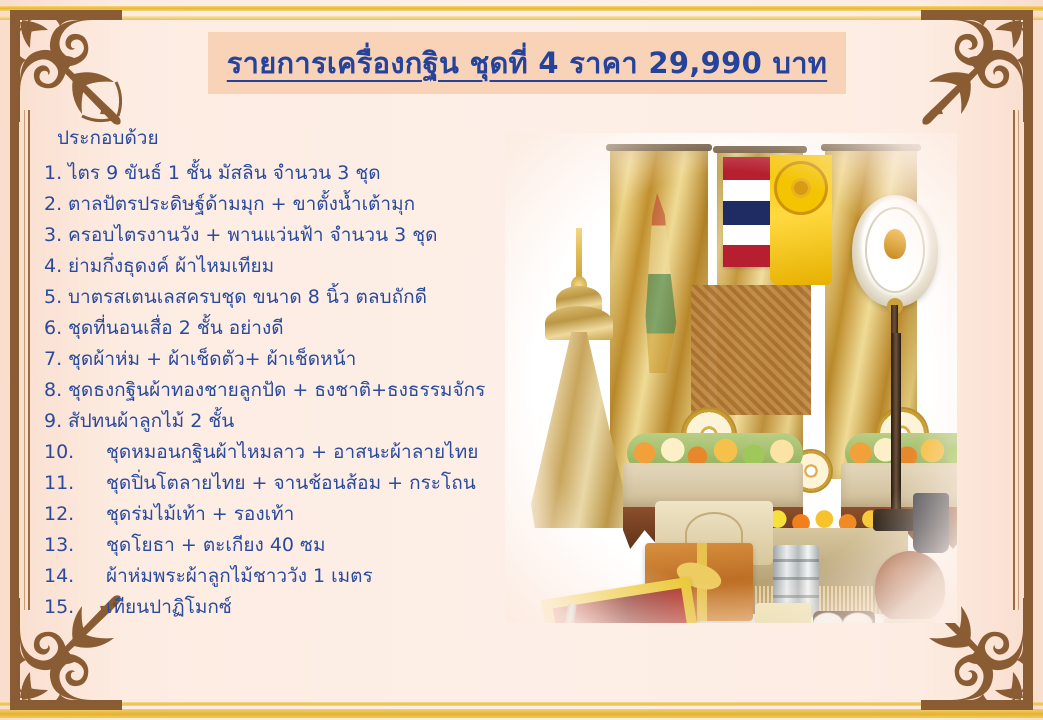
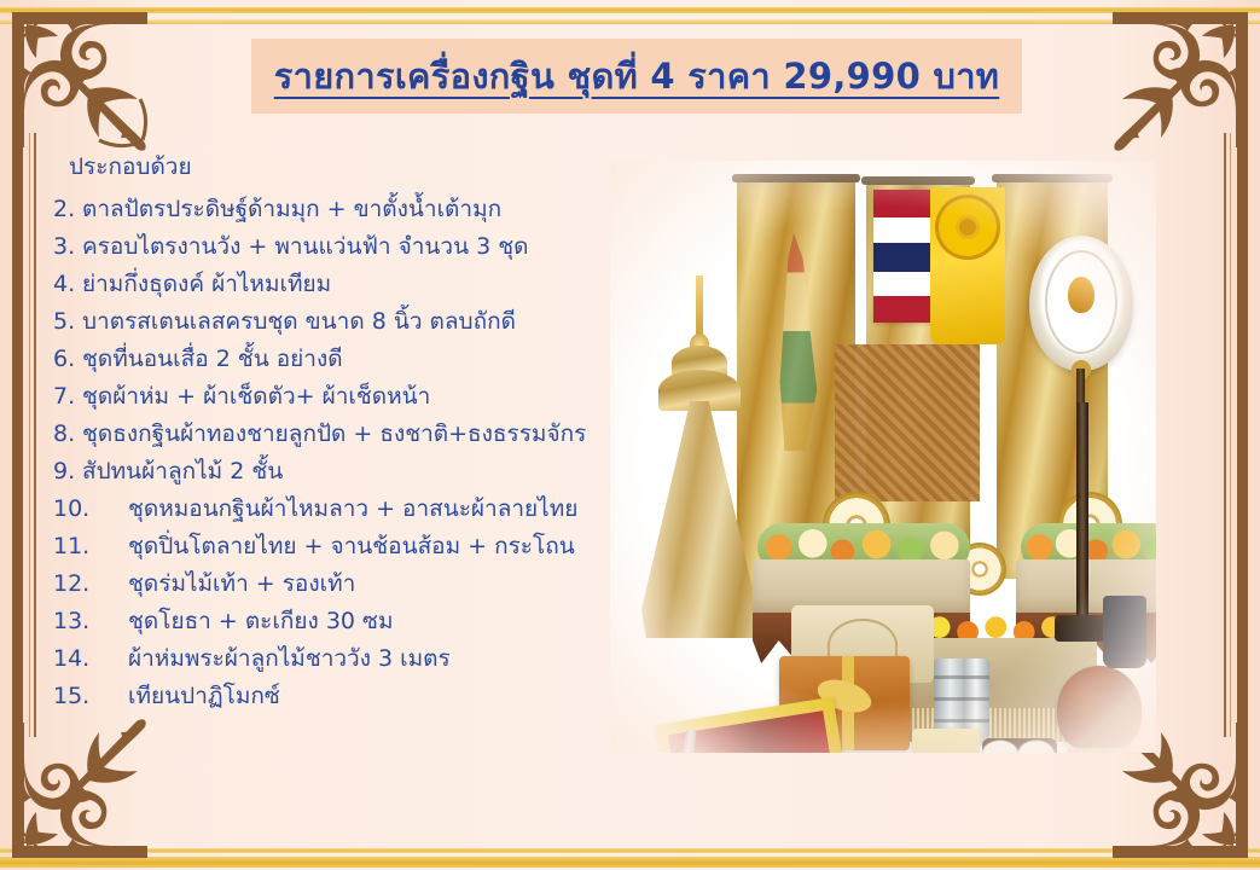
  รายการเครื่องกฐิน ชุดที่ 4 ราคา 29,990 บาท
  ประกอบด้วย
- 1.
- ไตร 9 ขันธ์ 1 ชั้น มัสลิน จำนวน 3 ชุด
  2.
  ตาลปัตรประดิษฐ์ด้ามมุก + ขาตั้งน้ำเต้ามุก
  3.
  ครอบไตรงานวัง + พานแว่นฟ้า จำนวน 3 ชุด
  4.
  ย่ามกึ่งธุดงค์ ผ้าไหมเทียม
  5.
  บาตรสเตนเลสครบชุด ขนาด 8 นิ้ว ตลบถักดี
  6.
  ชุดที่นอนเสื่อ 2 ชั้น อย่างดี
  7.
  ชุดผ้าห่ม + ผ้าเช็ดตัว+ ผ้าเช็ดหน้า
  8.
  ชุดธงกฐินผ้าทองชายลูกปัด + ธงชาติ+ธงธรรมจักร
  9.
  สัปทนผ้าลูกไม้ 2 ชั้น
  10.
  ชุดหมอนกฐินผ้าไหมลาว + อาสนะผ้าลายไทย
  11.
  ชุดปิ่นโตลายไทย + จานช้อนส้อม + กระโถน
  12.
  ชุดร่มไม้เท้า + รองเท้า
  13.
- ชุดโยธา + ตะเกียง 40 ซม
+ ชุดโยธา + ตะเกียง 30 ซม
  14.
- ผ้าห่มพระผ้าลูกไม้ชาววัง 1 เมตร
+ ผ้าห่มพระผ้าลูกไม้ชาววัง 3 เมตร
  15.
  เทียนปาฏิโมกซ์
